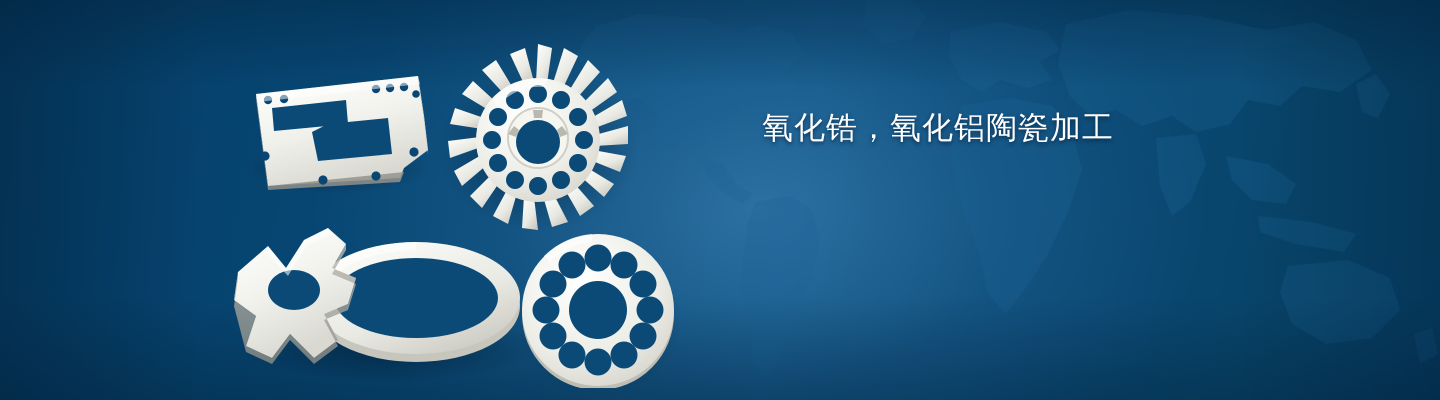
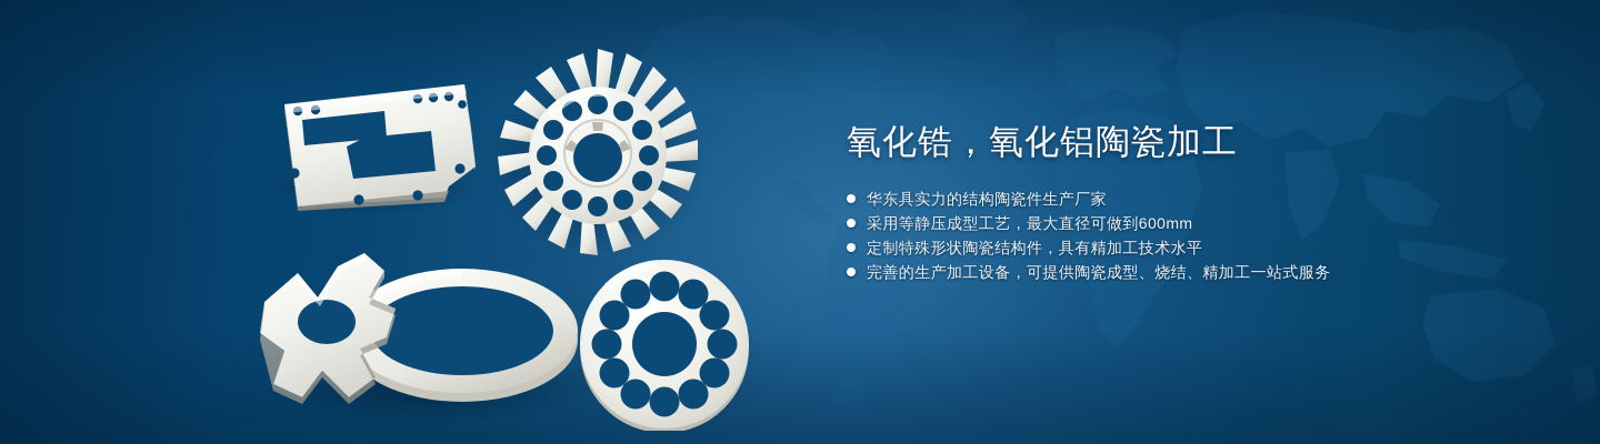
  氧化锆，氧化铝陶瓷加工
+ 华东具实力的结构陶瓷件生产厂家
+ 采用等静压成型工艺，最大直径可做到600mm
+ 定制特殊形状陶瓷结构件，具有精加工技术水平
+ 完善的生产加工设备，可提供陶瓷成型、烧结、精加工一站式服务
